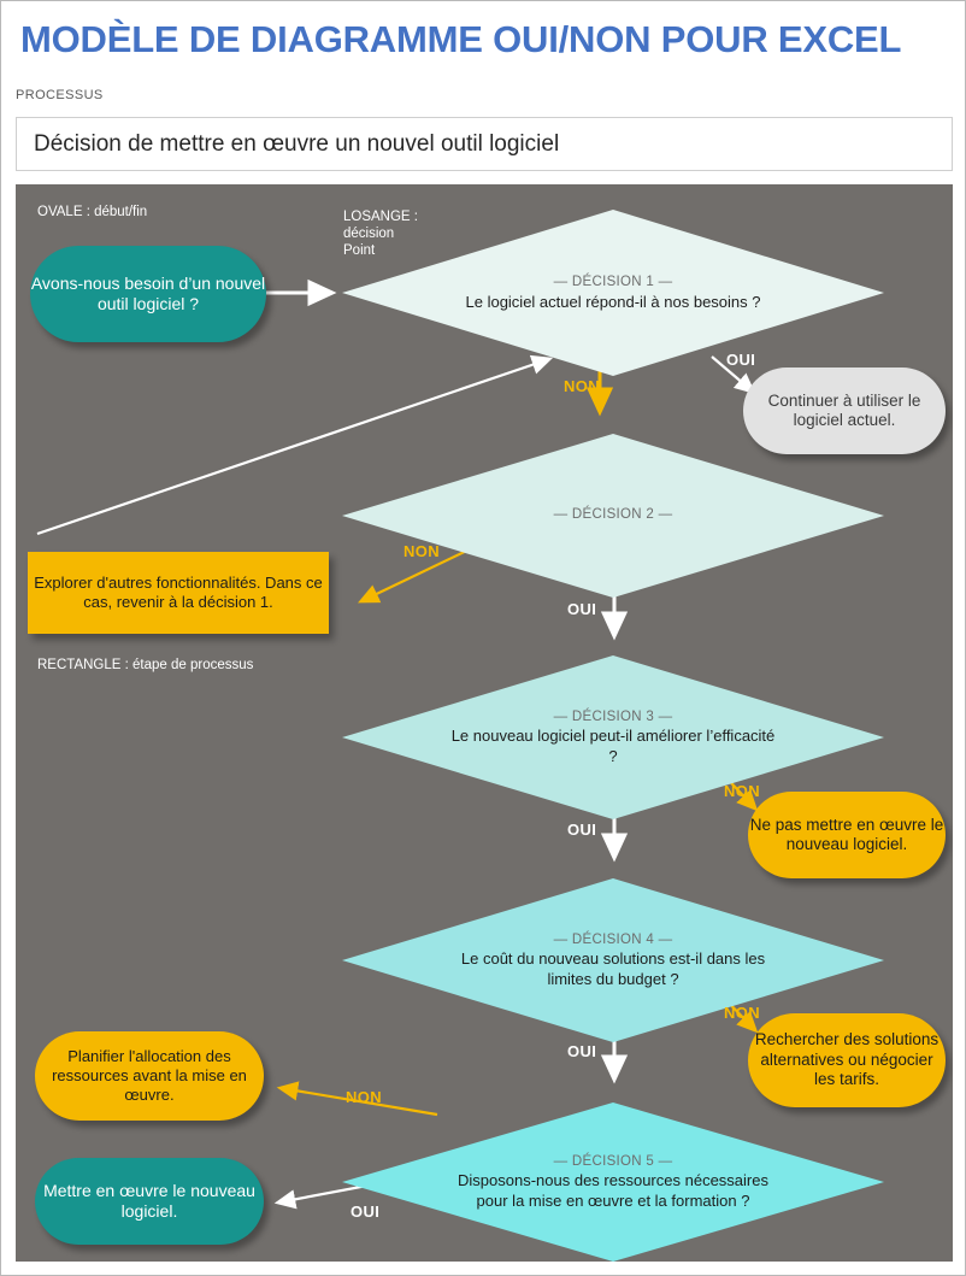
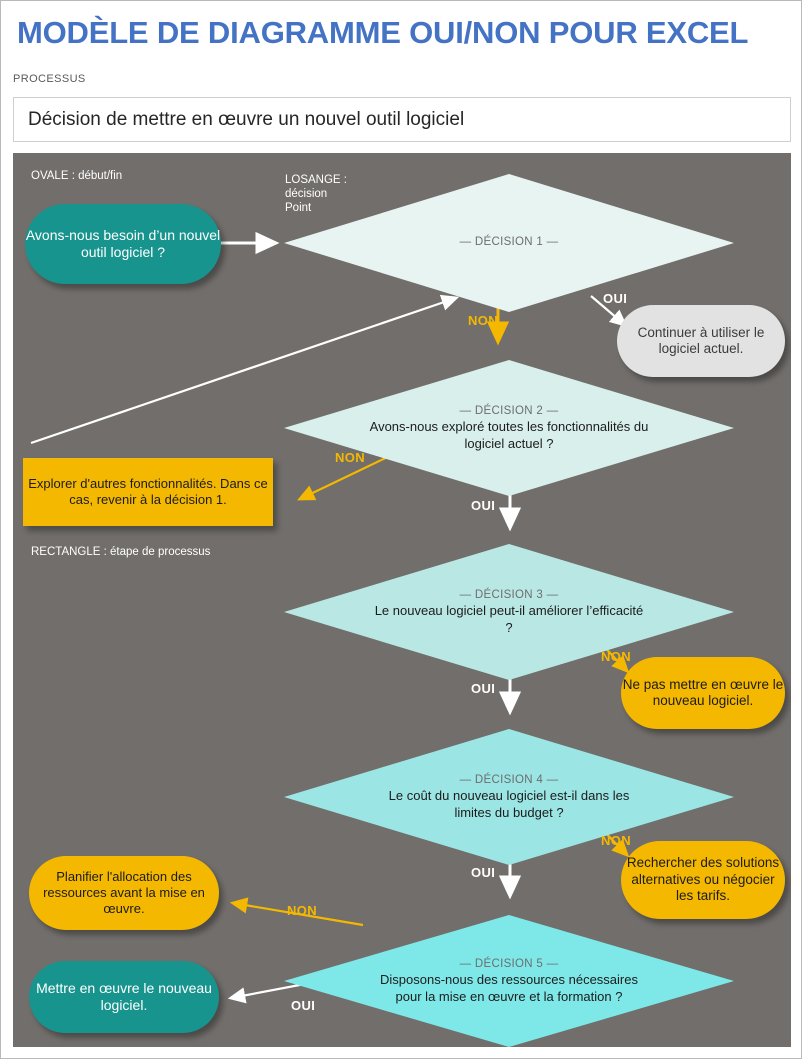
  MODÈLE DE DIAGRAMME OUI/NON POUR EXCEL
  PROCESSUS
  Décision de mettre en œuvre un nouvel outil logiciel
  OVALE : début/fin
  LOSANGE :
  décision
  Point
  RECTANGLE : étape de processus
  Avons-nous besoin d’un nouvel outil logiciel ?
  — DÉCISION 1 —
- Le logiciel actuel répond-il à nos besoins ?
  NON
  OUI
  Continuer à utiliser le logiciel actuel.
  — DÉCISION 2 —
+ Avons-nous exploré toutes les fonctionnalités du logiciel actuel ?
  NON
  OUI
  Explorer d'autres fonctionnalités. Dans ce cas, revenir à la décision 1.
  — DÉCISION 3 —
  Le nouveau logiciel peut-il améliorer l’efficacité ?
  NON
  OUI
  Ne pas mettre en œuvre le nouveau logiciel.
  — DÉCISION 4 —
- Le coût du nouveau solutions est-il dans les limites du budget ?
+ Le coût du nouveau logiciel est-il dans les limites du budget ?
  NON
  OUI
  Rechercher des solutions alternatives ou négocier les tarifs.
  — DÉCISION 5 —
  Disposons-nous des ressources nécessaires pour la mise en œuvre et la formation ?
  NON
  OUI
  Planifier l'allocation des ressources avant la mise en œuvre.
  Mettre en œuvre le nouveau logiciel.
